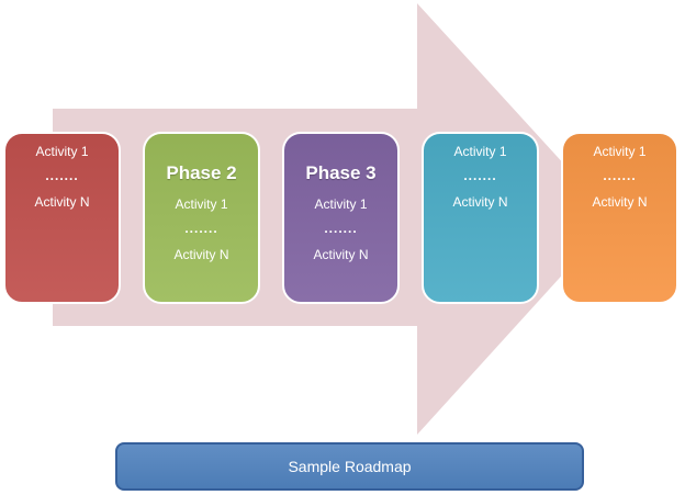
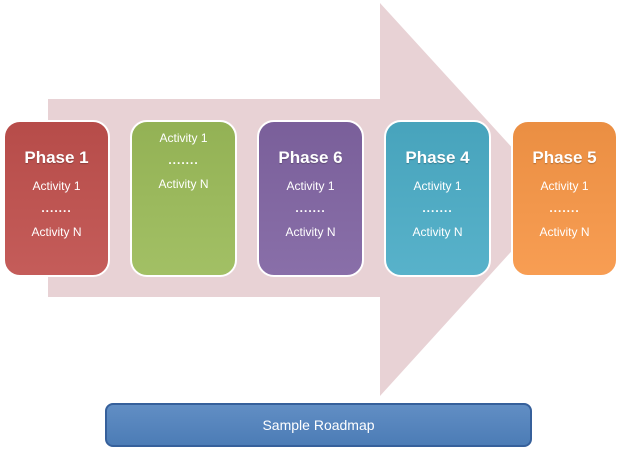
+ Phase 1
  Activity 1
  .......
  Activity N
- Phase 2
  Activity 1
  .......
  Activity N
- Phase 3
+ Phase 6
  Activity 1
  .......
  Activity N
+ Phase 4
  Activity 1
  .......
  Activity N
+ Phase 5
  Activity 1
  .......
  Activity N
  Sample Roadmap
